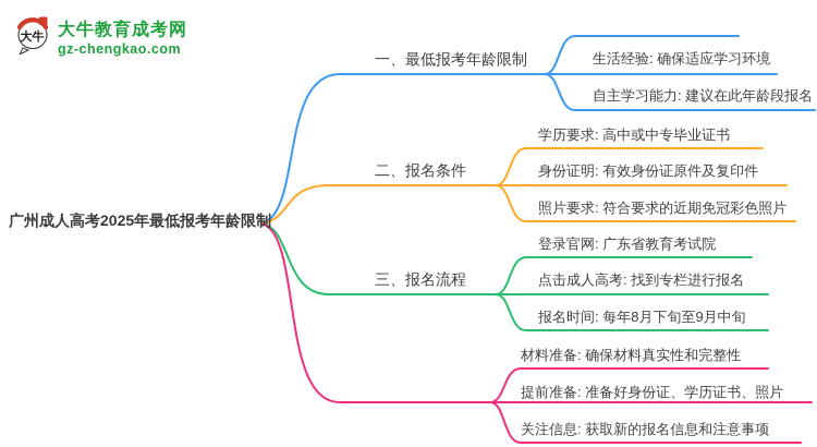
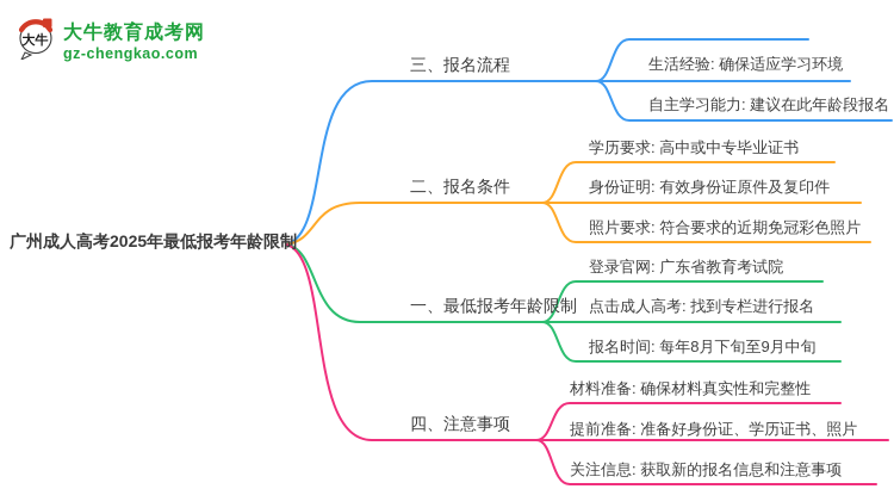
  大牛
  大牛教育成考网
  gz-chengkao.com
  广州成人高考2025年最低报考年龄限制
- 一、最低报考年龄限制
+ 三、报名流程
  二、报名条件
- 三、报名流程
+ 一、最低报考年龄限制
+ 四、注意事项
  生活经验: 确保适应学习环境
  自主学习能力: 建议在此年龄段报名
  学历要求: 高中或中专毕业证书
  身份证明: 有效身份证原件及复印件
  照片要求: 符合要求的近期免冠彩色照片
  登录官网: 广东省教育考试院
  点击成人高考: 找到专栏进行报名
  报名时间: 每年8月下旬至9月中旬
  材料准备: 确保材料真实性和完整性
  提前准备: 准备好身份证、学历证书、照片
  关注信息: 获取新的报名信息和注意事项
